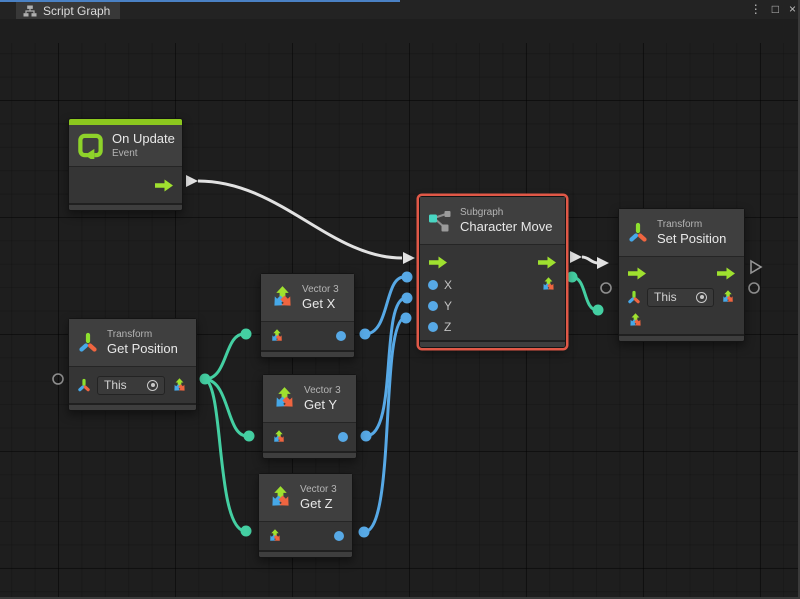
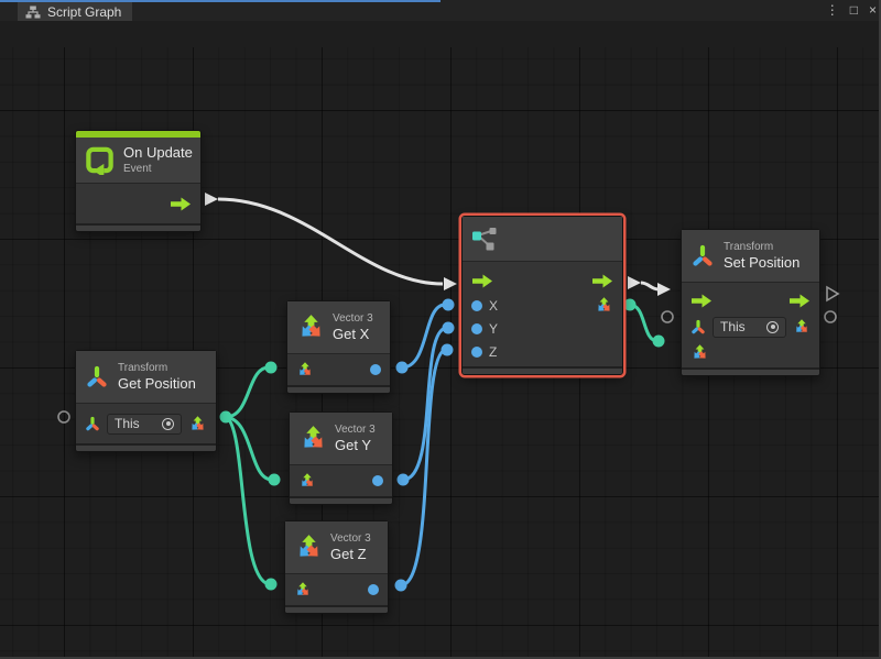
  Script Graph
  ⋮
  □
  ×
  On Update
  Event
- Subgraph
- Character Move
  X
  Y
  Z
  Transform
  Set Position
  This
  Transform
  Get Position
  This
  Vector 3
  Get X
  Vector 3
  Get Y
  Vector 3
  Get Z
